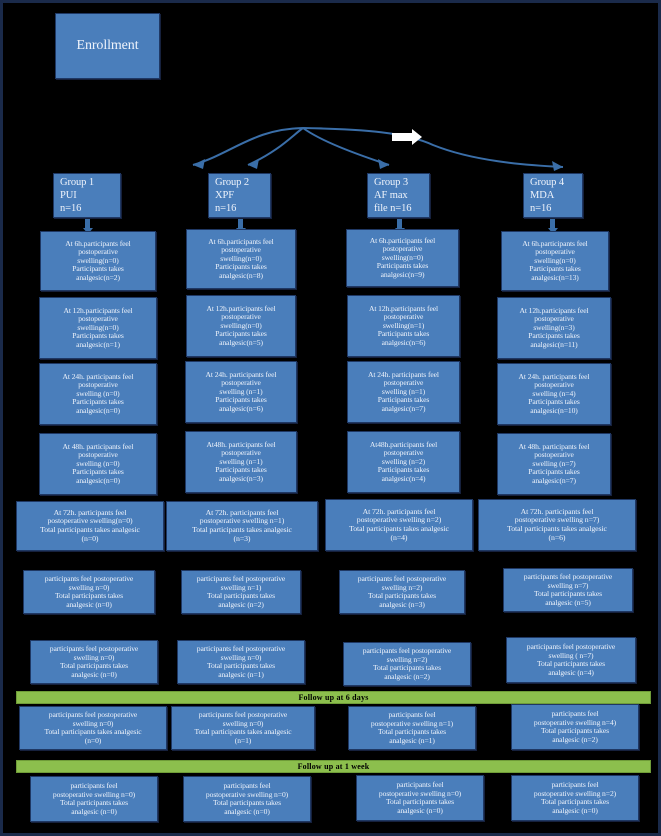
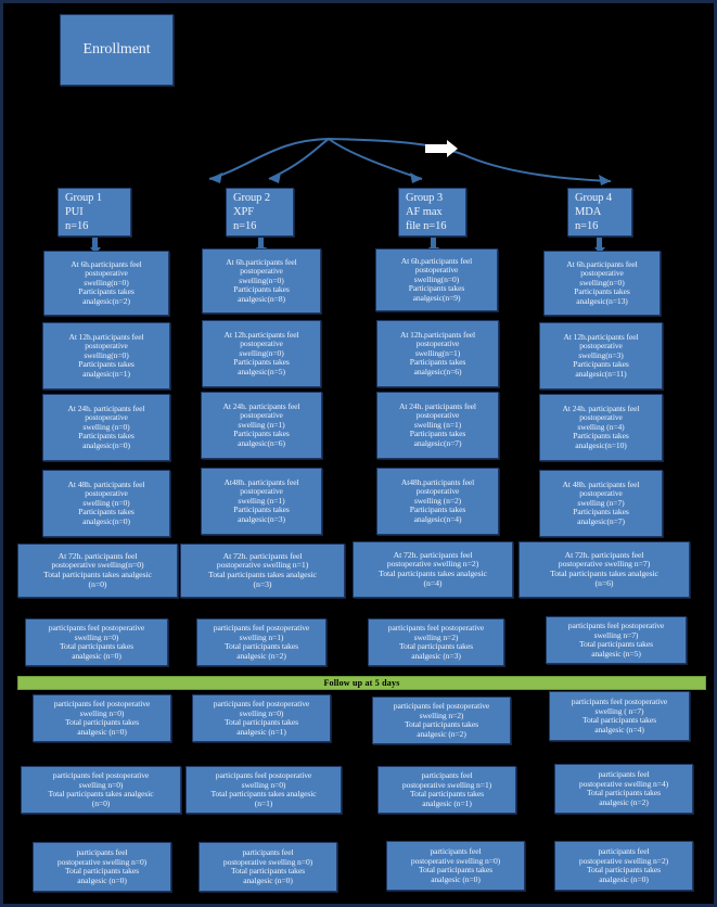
  Enrollment
  Group 1
  PUI
  n=16
  Group 2
  XPF
  n=16
  Group 3
  AF max
  file n=16
  Group 4
  MDA
  n=16
  At 6h.participants feel
  postoperative
  swelling(n=0)
  Participants takes
  analgesic(n=2)
  At 6h.participants feel
  postoperative
  swelling(n=0)
  Participants takes
  analgesic(n=8)
  At 6h.participants feel
  postoperative
  swelling(n=0)
  Participants takes
  analgesic(n=9)
  At 6h.participants feel
  postoperative
  swelling(n=0)
  Participants takes
  analgesic(n=13)
  At 12h.participants feel
  postoperative
  swelling(n=0)
  Participants takes
  analgesic(n=1)
  At 12h.participants feel
  postoperative
  swelling(n=0)
  Participants takes
  analgesic(n=5)
  At 12h.participants feel
  postoperative
  swelling(n=1)
  Participants takes
  analgesic(n=6)
  At 12h.participants feel
  postoperative
  swelling(n=3)
  Participants takes
  analgesic(n=11)
  At 24h. participants feel
  postoperative
  swelling (n=0)
  Participants takes
  analgesic(n=0)
  At 24h. participants feel
  postoperative
  swelling (n=1)
  Participants takes
  analgesic(n=6)
  At 24h. participants feel
  postoperative
  swelling (n=1)
  Participants takes
  analgesic(n=7)
  At 24h. participants feel
  postoperative
  swelling (n=4)
  Participants takes
  analgesic(n=10)
  At 48h. participants feel
  postoperative
  swelling (n=0)
  Participants takes
  analgesic(n=0)
  At48h. participants feel
  postoperative
  swelling (n=1)
  Participants takes
  analgesic(n=3)
  At48h.participants feel
  postoperative
  swelling (n=2)
  Participants takes
  analgesic(n=4)
  At 48h. participants feel
  postoperative
  swelling (n=7)
  Participants takes
  analgesic(n=7)
  At 72h. participants feel
  postoperative swelling(n=0)
  Total participants takes analgesic
  (n=0)
  At 72h. participants feel
  postoperative swelling n=1)
  Total participants takes analgesic
  (n=3)
  At 72h. participants feel
  postoperative swelling n=2)
  Total participants takes analgesic
  (n=4)
  At 72h. participants feel
  postoperative swelling n=7)
  Total participants takes analgesic
  (n=6)
  participants feel postoperative
  swelling n=0)
  Total participants takes
  analgesic (n=0)
  participants feel postoperative
  swelling n=1)
  Total participants takes
  analgesic (n=2)
  participants feel postoperative
  swelling n=2)
  Total participants takes
  analgesic (n=3)
  participants feel postoperative
  swelling n=7)
  Total participants takes
  analgesic (n=5)
+ Follow up at 5 days
  participants feel postoperative
  swelling n=0)
  Total participants takes
  analgesic (n=0)
  participants feel postoperative
  swelling n=0)
  Total participants takes
  analgesic (n=1)
  participants feel postoperative
  swelling n=2)
  Total participants takes
  analgesic (n=2)
  participants feel postoperative
  swelling ( n=7)
  Total participants takes
  analgesic (n=4)
- Follow up at 6 days
  participants feel postoperative
  swelling n=0)
  Total participants takes analgesic
  (n=0)
  participants feel postoperative
  swelling n=0)
  Total participants takes analgesic
  (n=1)
  participants feel
  postoperative swelling n=1)
  Total participants takes
  analgesic (n=1)
  participants feel
  postoperative swelling n=4)
  Total participants takes
  analgesic (n=2)
- Follow up at 1 week
  participants feel
  postoperative swelling n=0)
  Total participants takes
  analgesic (n=0)
  participants feel
  postoperative swelling n=0)
  Total participants takes
  analgesic (n=0)
  participants feel
  postoperative swelling n=0)
  Total participants takes
  analgesic (n=0)
  participants feel
  postoperative swelling n=2)
  Total participants takes
  analgesic (n=0)
